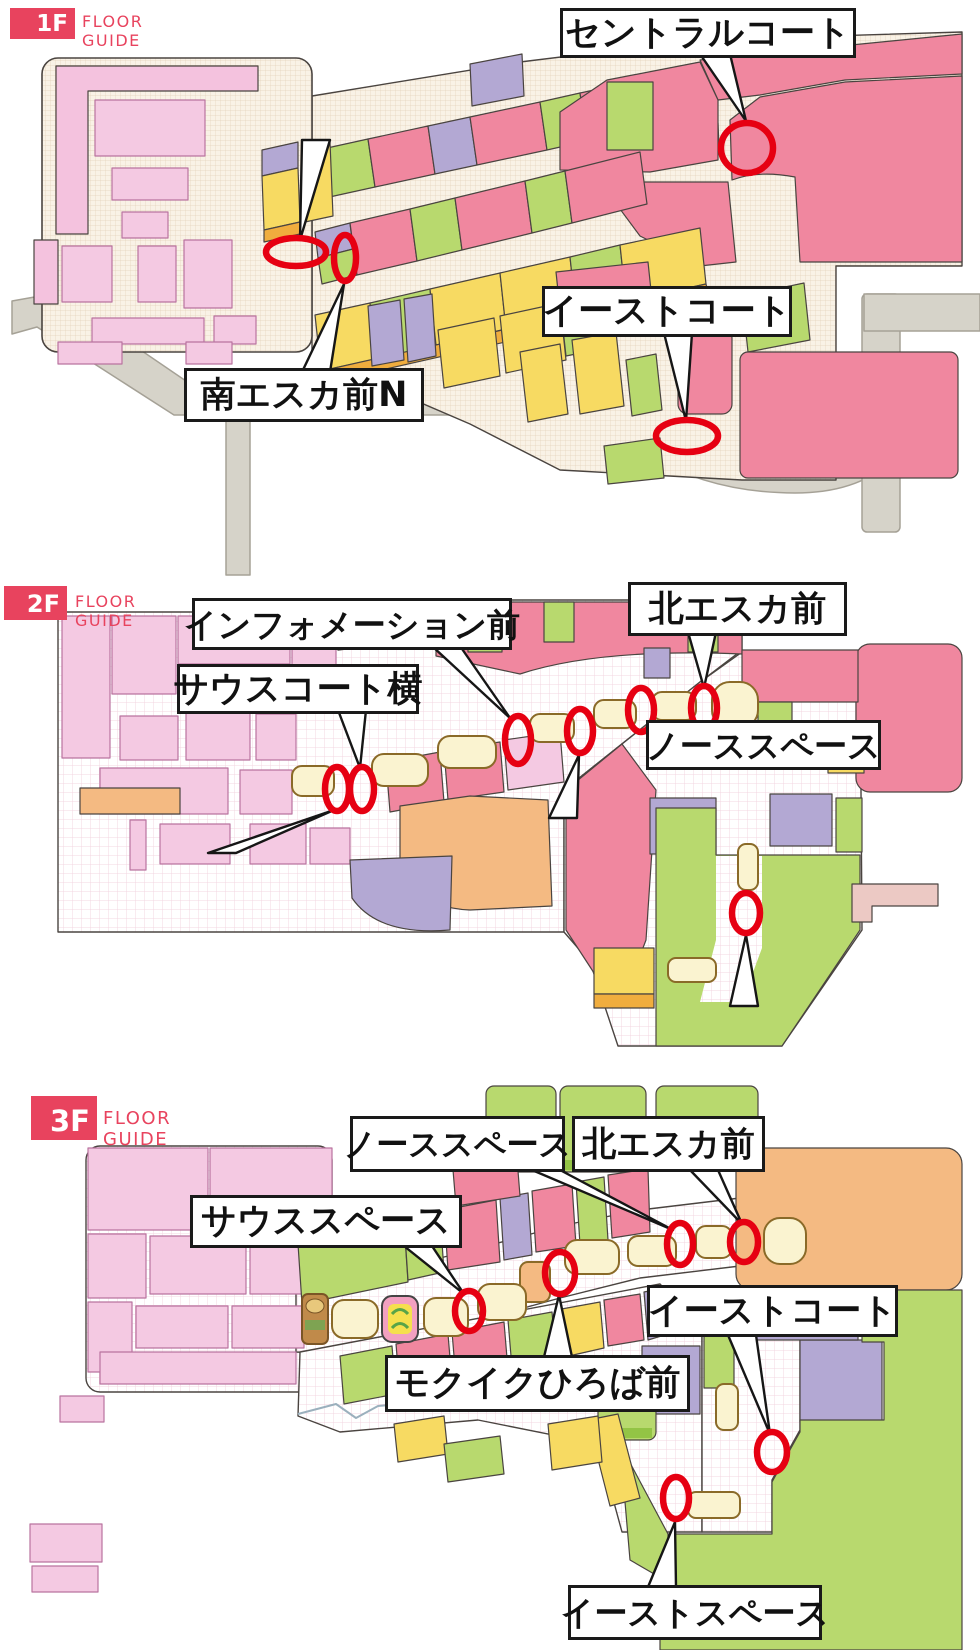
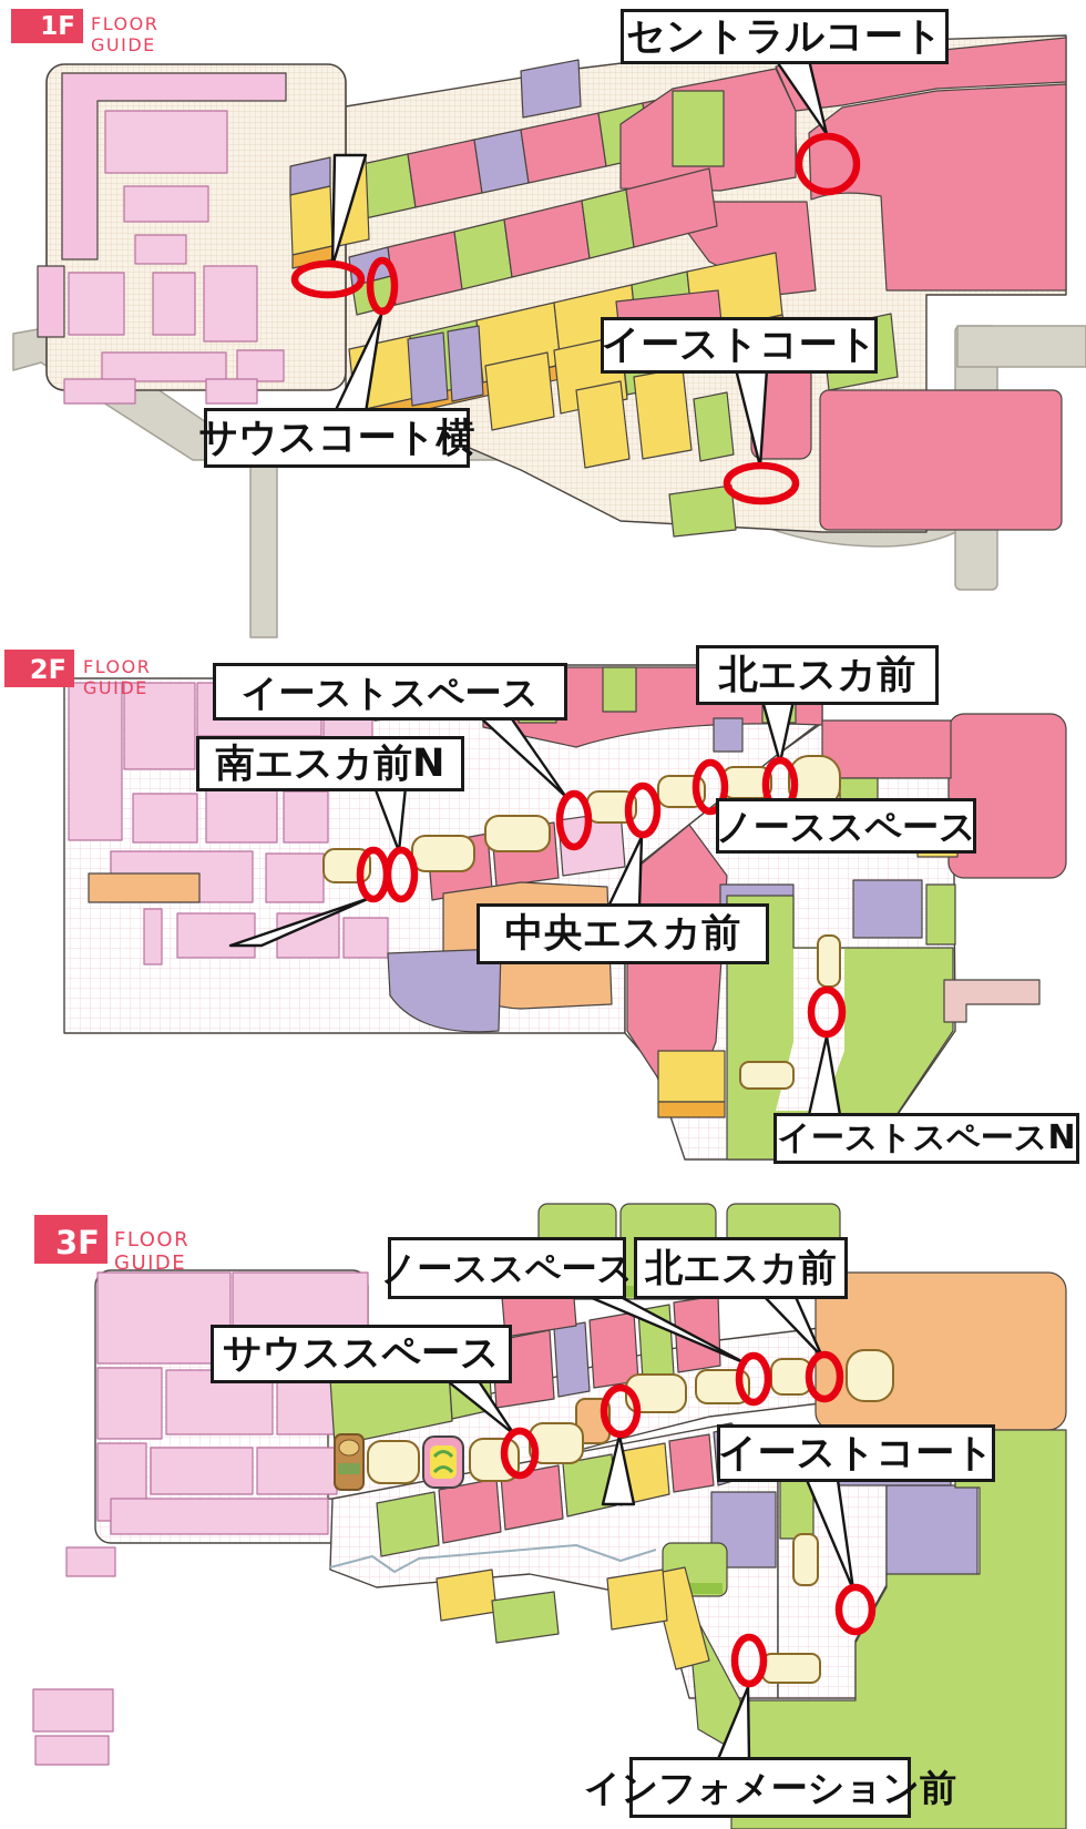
  1F
  FLOOR GUIDE
  2F
  FLOOR GUIDE
  3F
  FLOOR GUIDE
  セントラルコート
- 南エスカ前N
+ サウスコート横
  イーストコート
- インフォメーション前
+ イーストスペース
  北エスカ前
- サウスコート横
+ 南エスカ前N
  ノーススペース
+ 中央エスカ前
+ イーストスペースN
  ノーススペース
  北エスカ前
  サウススペース
  イーストコート
- モクイクひろば前
- イーストスペース
+ インフォメーション前
